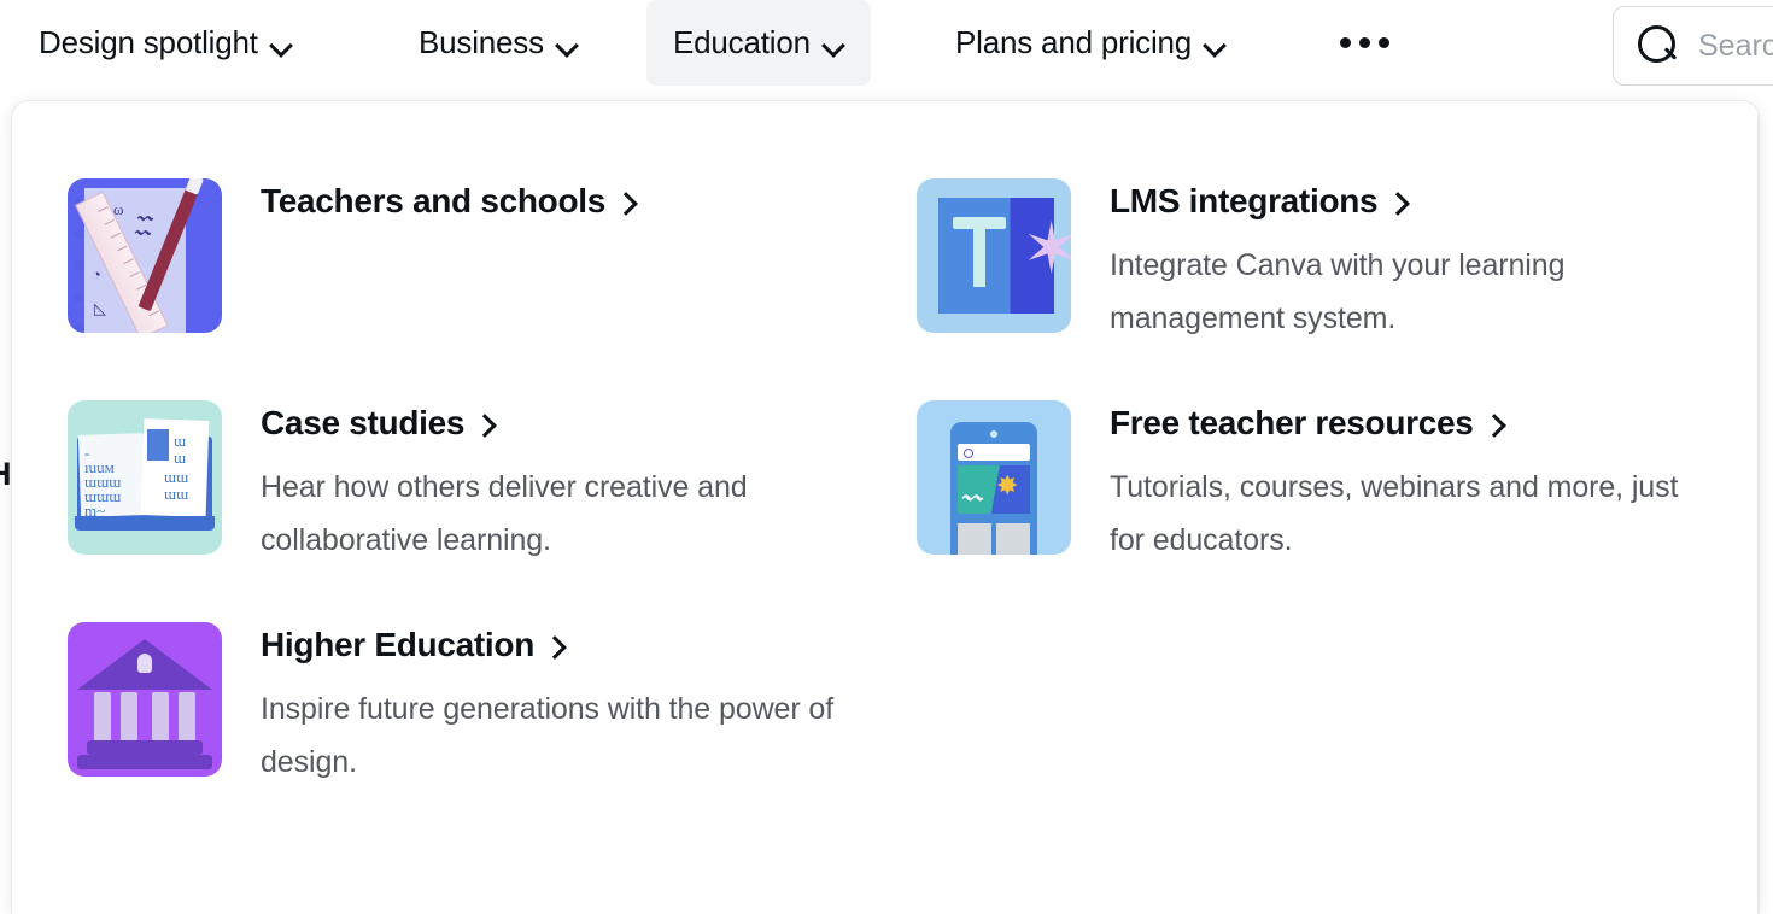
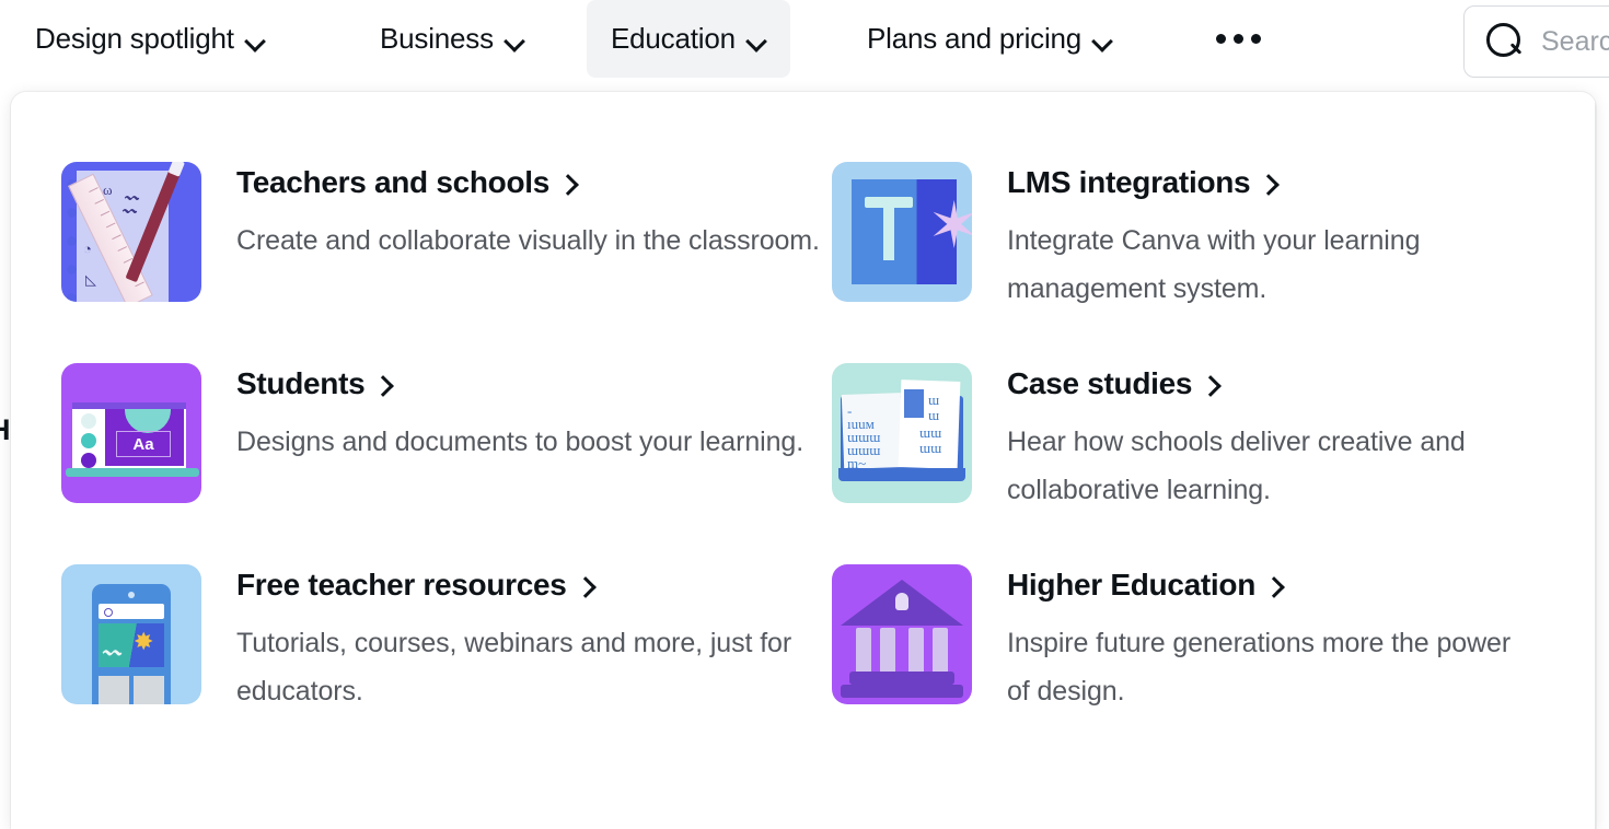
  Design spotlight
  Business
  Education
  Plans and pricing
  Searc
  ω
  〰
  〰
  ◔
  ◺
  Teachers and schools
+ Create and collaborate visually in the classroom.
  ✶
  LMS integrations
  Integrate Canva with your learning management system.
+ Aa
+ Students
+ Designs and documents to boost your learning.
  -
  ıuuм
  ɯɯɯ
  ɯɯɯ
  m~
  ɯ
  ɯ
  ɯɯ
  ɯɯ
  Case studies
- Hear how others deliver creative and collaborative learning.
+ Hear how schools deliver creative and collaborative learning.
  〰
  ✸
  Free teacher resources
  Tutorials, courses, webinars and more, just for educators.
  Higher Education
- Inspire future generations with the power of design.
+ Inspire future generations more the power of design.
